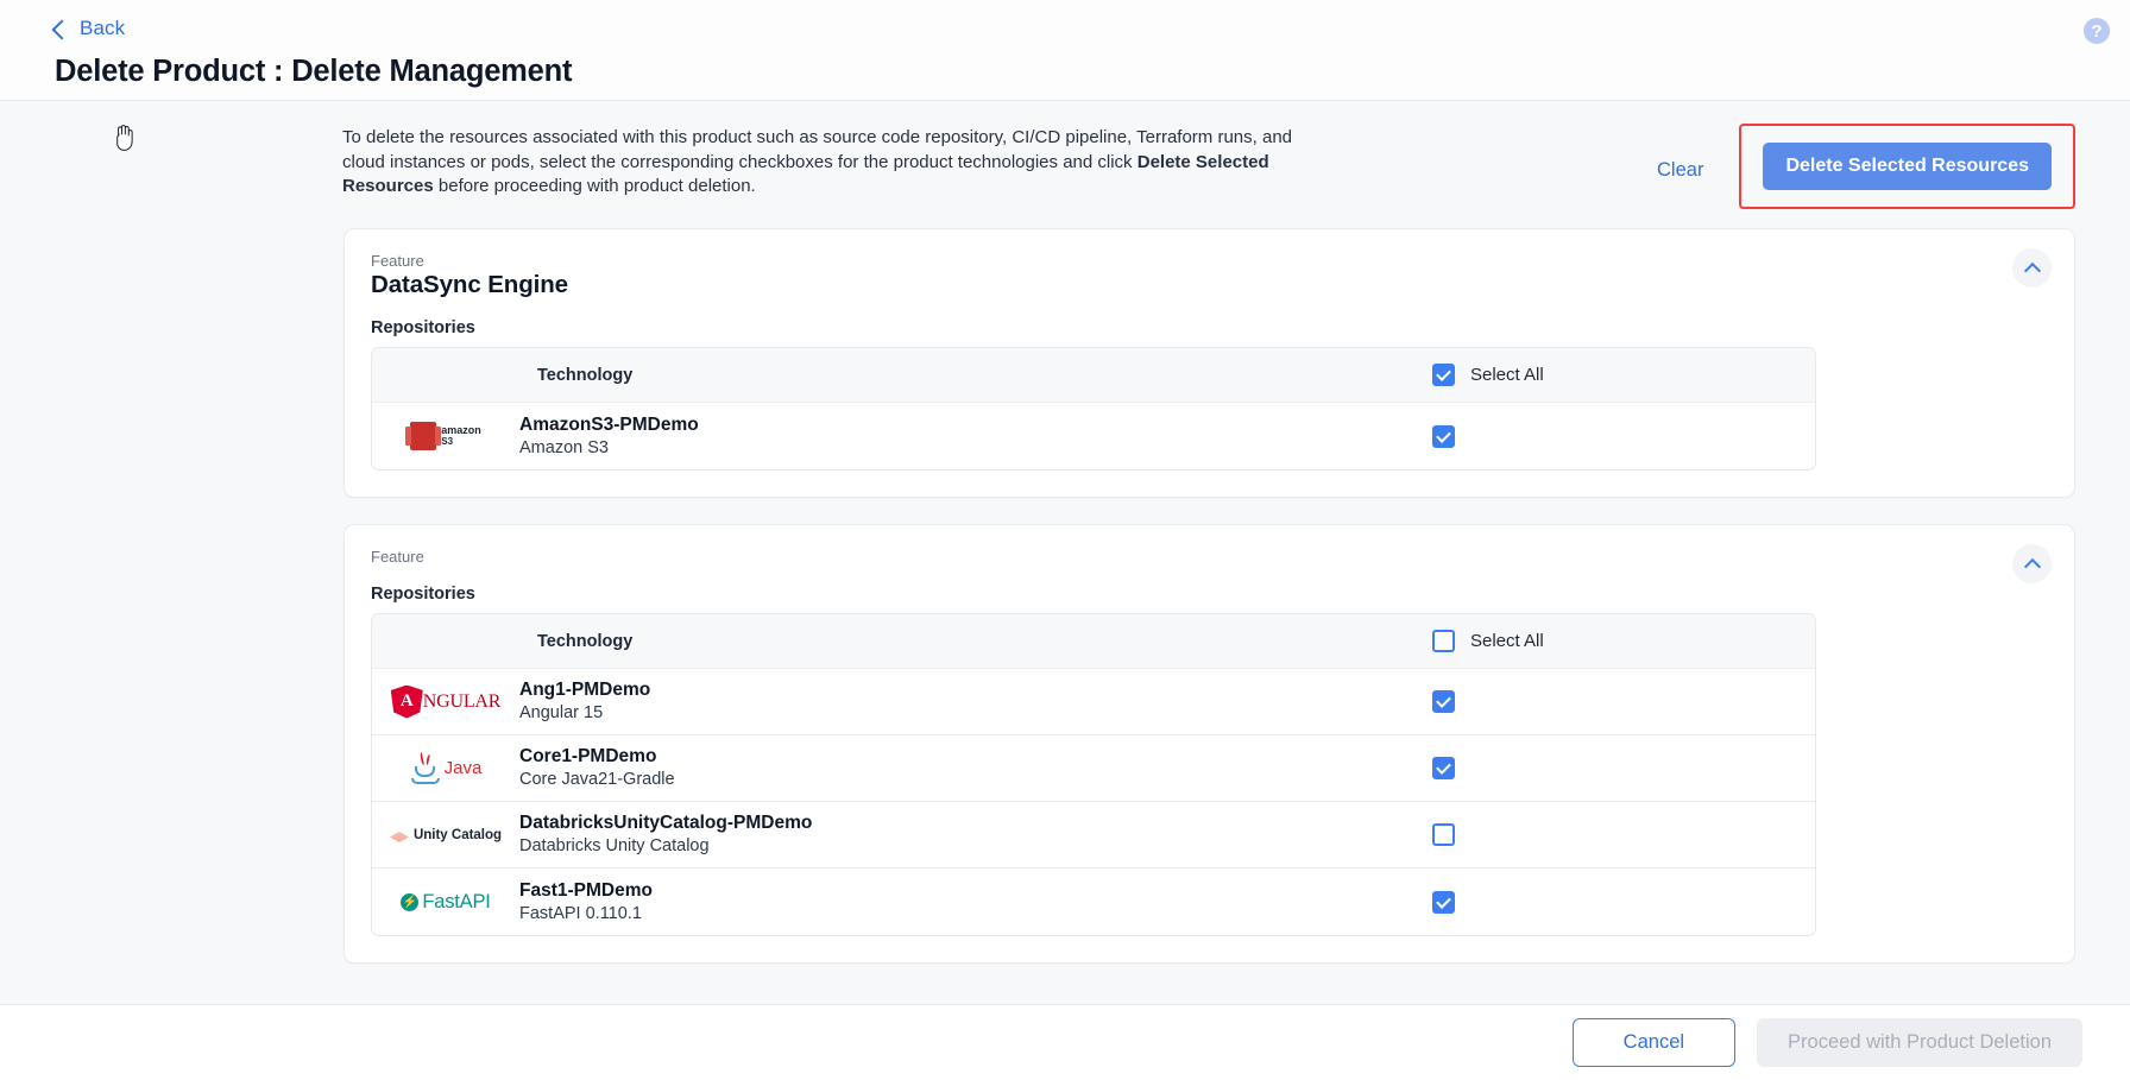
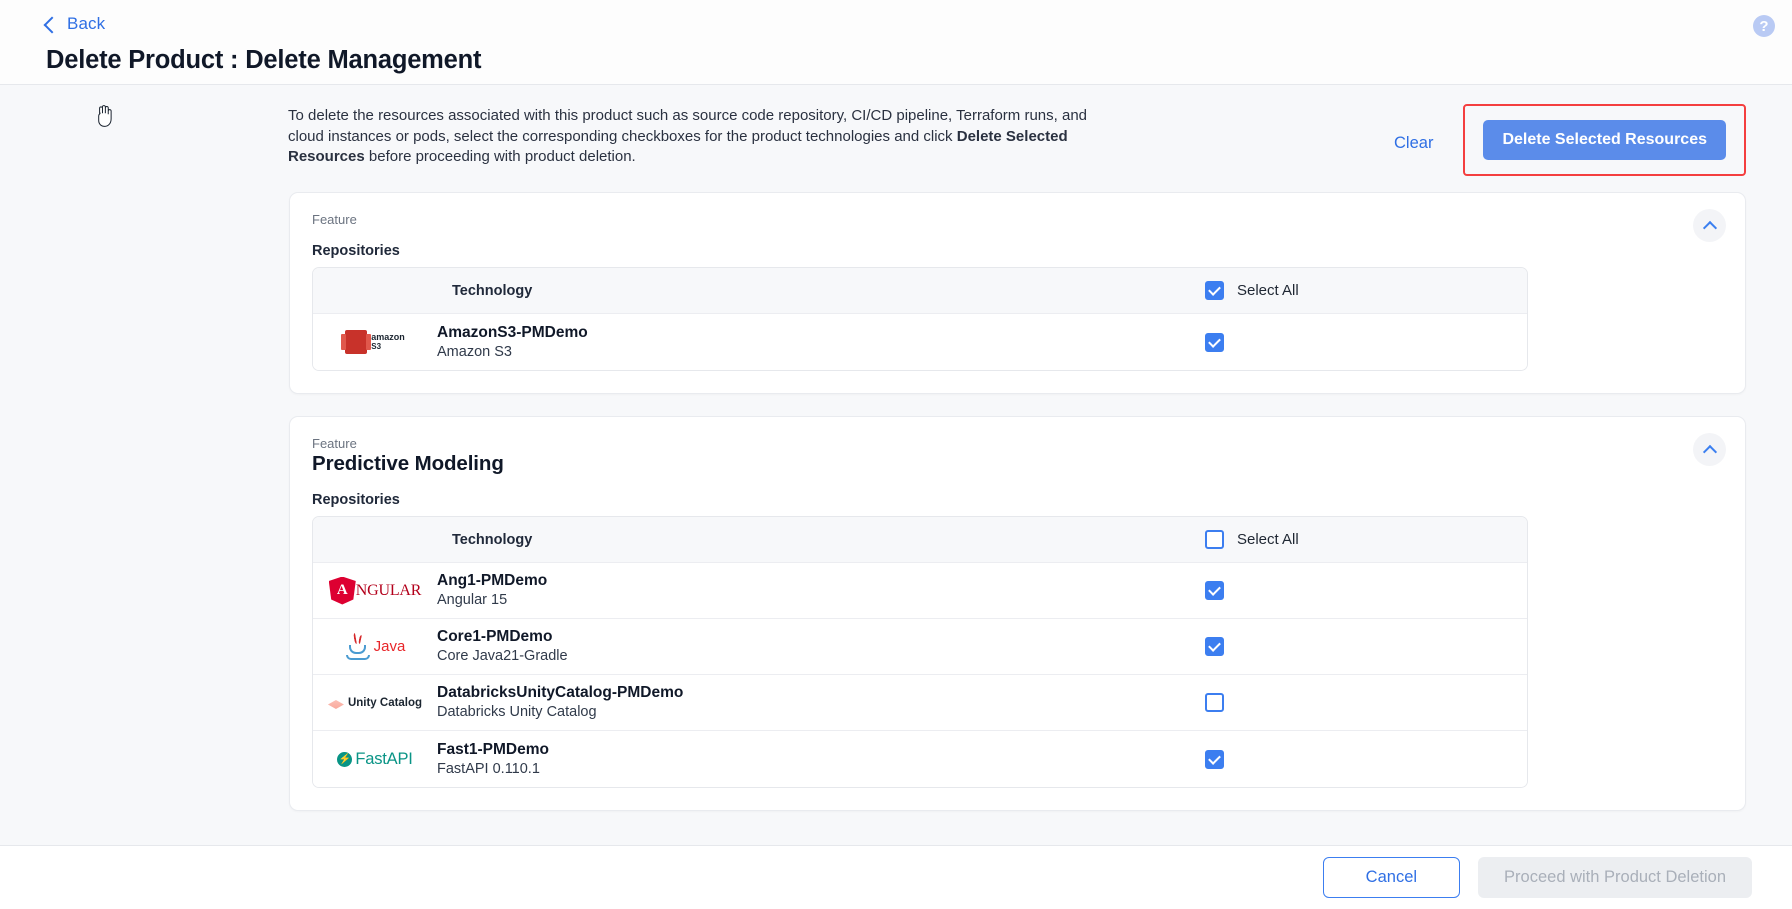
  Back
  Delete Product : Delete Management
  ?
  To delete the resources associated with this product such as source code repository, CI/CD pipeline, Terraform runs, and cloud instances or pods, select the corresponding checkboxes for the product technologies and click Delete Selected Resources before proceeding with product deletion.
  Clear
  Delete Selected Resources
  Feature
- DataSync Engine
  Repositories
  Technology
  Select All
  amazon
  S3
  AmazonS3-PMDemo
  Amazon S3
  Feature
+ Predictive Modeling
  Repositories
  Technology
  Select All
  A
  NGULAR
  Ang1-PMDemo
  Angular 15
  Java
  Core1-PMDemo
  Core Java21-Gradle
  Unity Catalog
  DatabricksUnityCatalog-PMDemo
  Databricks Unity Catalog
  ⚡
  FastAPI
  Fast1-PMDemo
  FastAPI 0.110.1
  Cancel
  Proceed with Product Deletion
